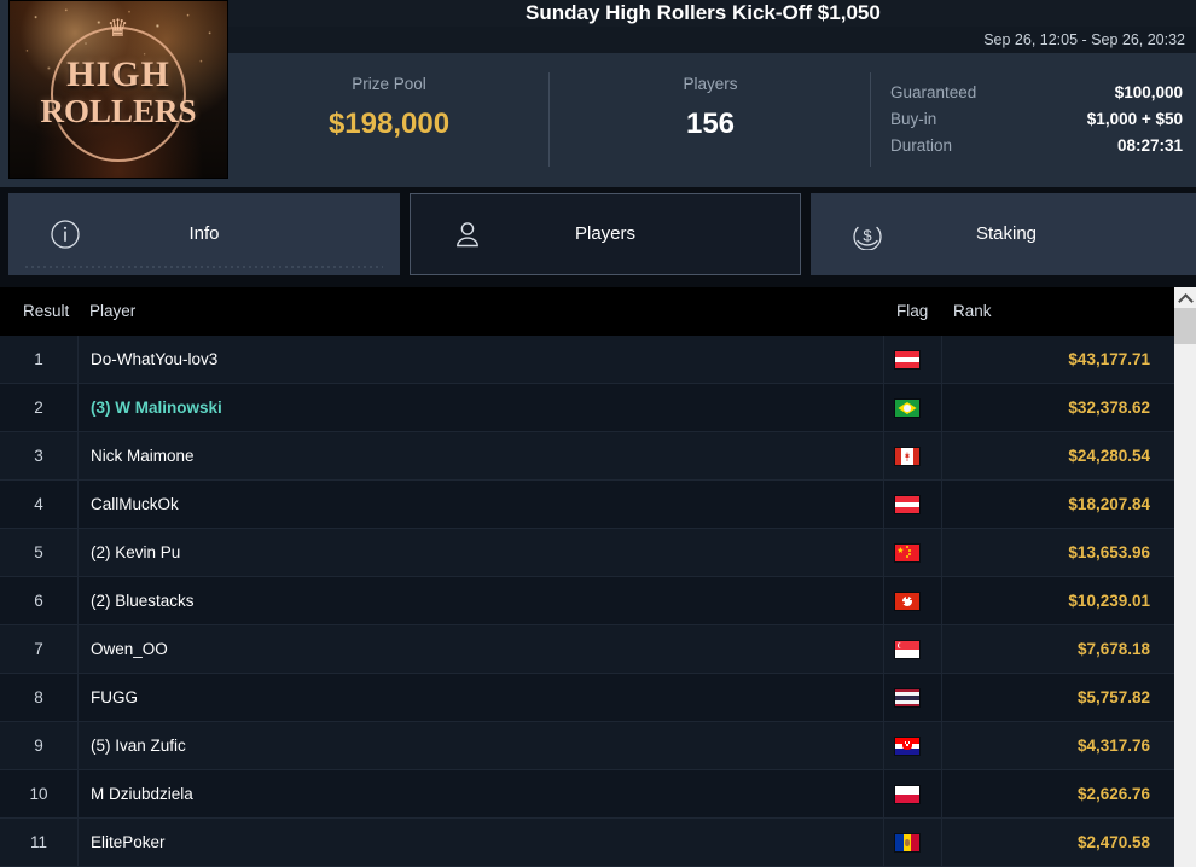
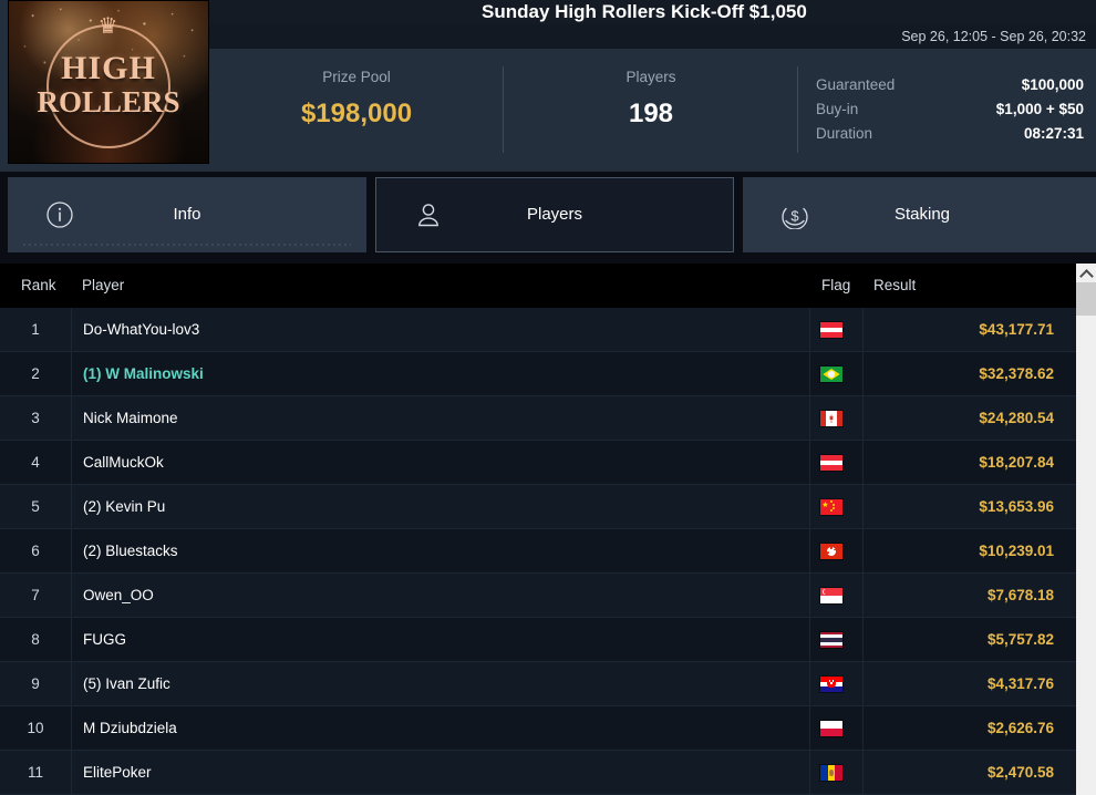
  ♛
  HIGH
  ROLLERS
  Sunday High Rollers Kick-Off $1,050
  Sep 26, 12:05 - Sep 26, 20:32
  Prize Pool
  $198,000
  Players
- 156
+ 198
  Guaranteed
  $100,000
  Buy-in
  $1,000 + $50
  Duration
  08:27:31
  Info
  Players
  $
  Staking
- Result
+ Rank
  Player
  Flag
- Rank
+ Result
  1
  Do-WhatYou-lov3
  $43,177.71
  2
- (3) W Malinowski
+ (1) W Malinowski
  $32,378.62
  3
  Nick Maimone
  $24,280.54
  4
  CallMuckOk
  $18,207.84
  5
  (2) Kevin Pu
  $13,653.96
  6
  (2) Bluestacks
  $10,239.01
  7
  Owen_OO
  $7,678.18
  8
  FUGG
  $5,757.82
  9
  (5) Ivan Zufic
  $4,317.76
  10
  M Dziubdziela
  $2,626.76
  11
  ElitePoker
  $2,470.58
